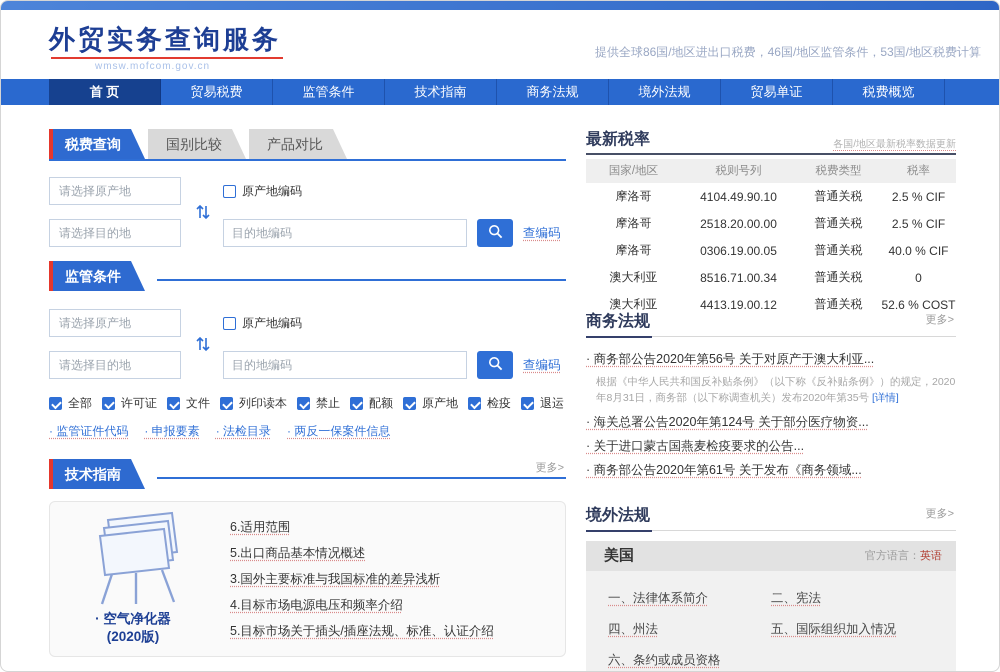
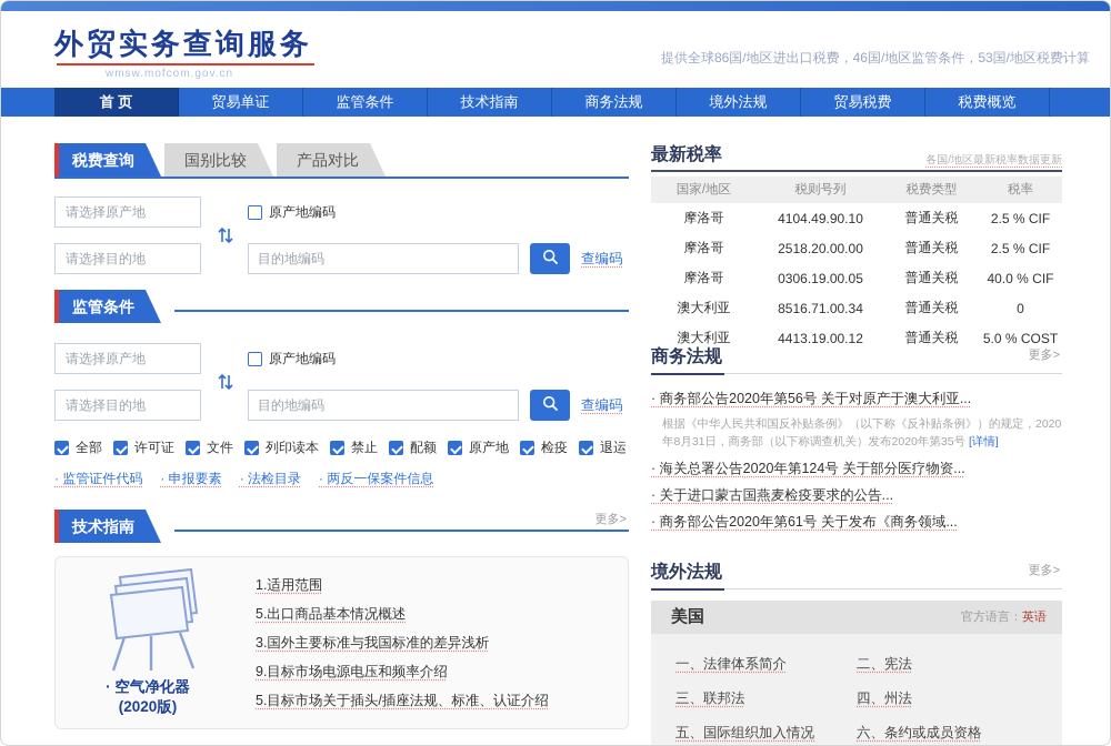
  外贸实务查询服务
  wmsw.mofcom.gov.cn
  提供全球86国/地区进出口税费，46国/地区监管条件，53国/地区税费计算
  首 页
- 贸易税费
+ 贸易单证
  监管条件
  技术指南
  商务法规
  境外法规
- 贸易单证
+ 贸易税费
  税费概览
  税费查询
  国别比较
  产品对比
  请选择原产地
  原产地编码
  请选择目的地
  目的地编码
  查编码
  监管条件
  请选择原产地
  原产地编码
  请选择目的地
  目的地编码
  查编码
  全部
  许可证
  文件
  列印读本
  禁止
  配额
  原产地
  检疫
  退运
  · 监管证件代码
  · 申报要素
  · 法检目录
  · 两反一保案件信息
  技术指南
  更多>
  · 空气净化器
  (2020版)
- 6.适用范围
+ 1.适用范围
  5.出口商品基本情况概述
  3.国外主要标准与我国标准的差异浅析
- 4.目标市场电源电压和频率介绍
+ 9.目标市场电源电压和频率介绍
  5.目标市场关于插头/插座法规、标准、认证介绍
  最新税率
  各国/地区最新税率数据更新
  国家/地区	税则号列	税费类型	税率
  摩洛哥	4104.49.90.10	普通关税	2.5 % CIF
  摩洛哥	2518.20.00.00	普通关税	2.5 % CIF
  摩洛哥	0306.19.00.05	普通关税	40.0 % CIF
  澳大利亚	8516.71.00.34	普通关税	0
- 澳大利亚	4413.19.00.12	普通关税	52.6 % COST
+ 澳大利亚	4413.19.00.12	普通关税	5.0 % COST
  商务法规
  更多>
  · 商务部公告2020年第56号 关于对原产于澳大利亚...
  根据《中华人民共和国反补贴条例》（以下称《反补贴条例》）的规定，2020年8月31日，商务部（以下称调查机关）发布2020年第35号 [详情]
  · 海关总署公告2020年第124号 关于部分医疗物资...
  · 关于进口蒙古国燕麦检疫要求的公告...
  · 商务部公告2020年第61号 关于发布《商务领域...
  境外法规
  更多>
  美国
  官方语言：英语
  一、法律体系简介
  二、宪法
+ 三、联邦法
  四、州法
  五、国际组织加入情况
  六、条约或成员资格
